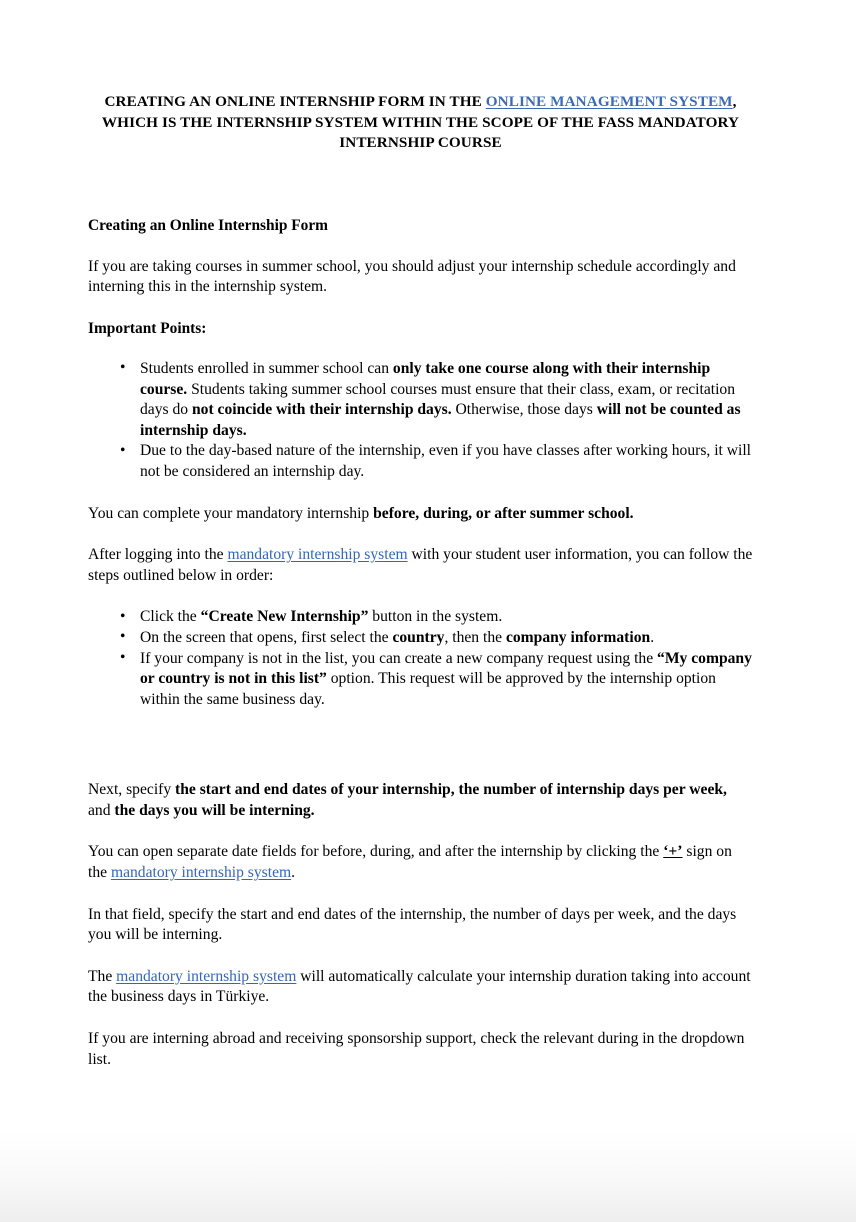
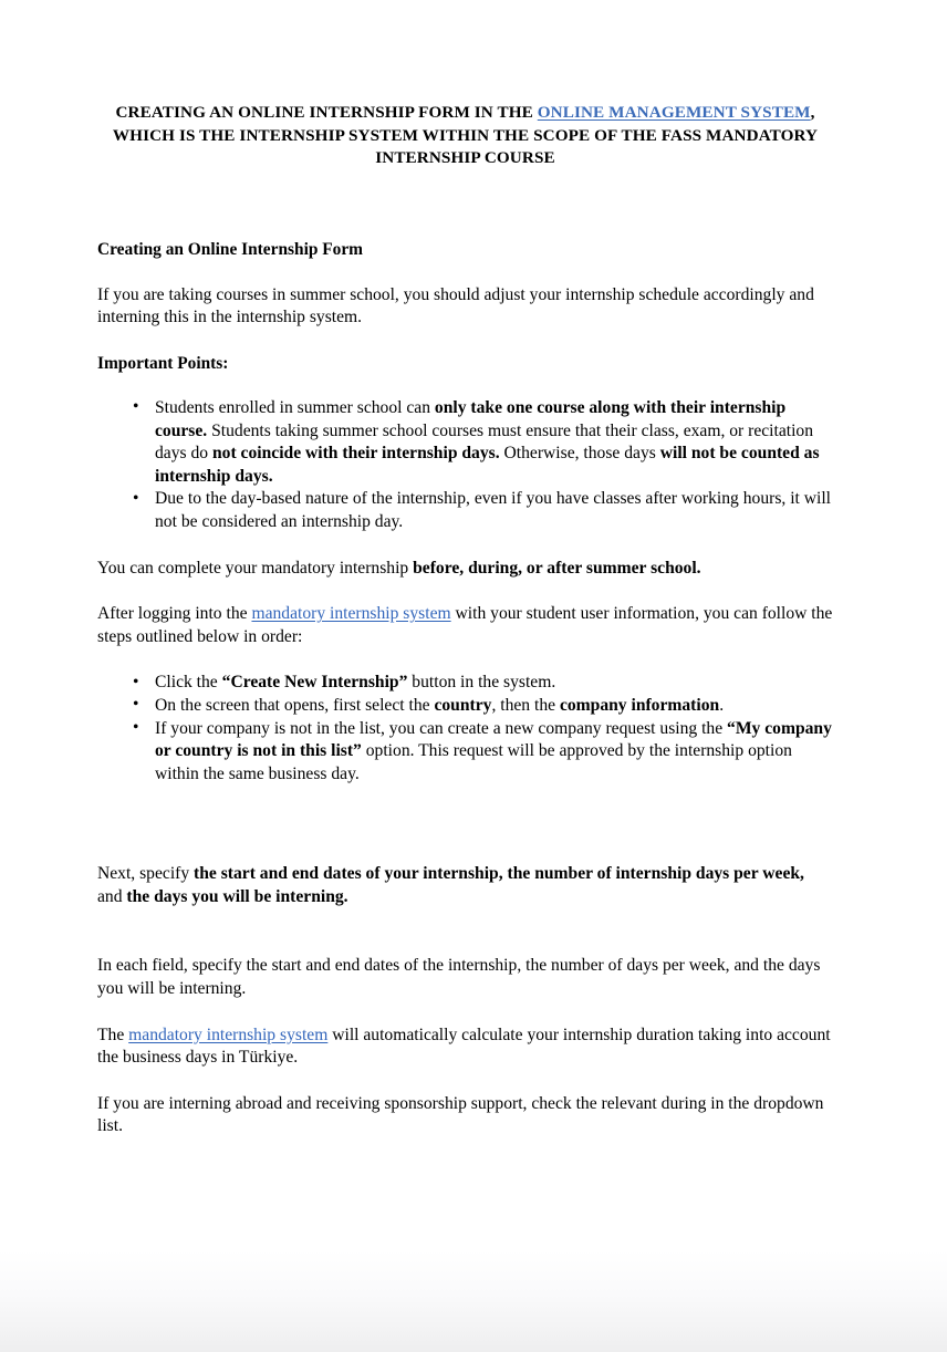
  CREATING AN ONLINE INTERNSHIP FORM IN THE ONLINE MANAGEMENT SYSTEM, WHICH IS THE INTERNSHIP SYSTEM WITHIN THE SCOPE OF THE FASS MANDATORY INTERNSHIP COURSE
  Creating an Online Internship Form
  If you are taking courses in summer school, you should adjust your internship schedule accordingly and interning this in the internship system.
  Important Points:
  Students enrolled in summer school can only take one course along with their internship course. Students taking summer school courses must ensure that their class, exam, or recitation days do not coincide with their internship days. Otherwise, those days will not be counted as internship days.
  Due to the day-based nature of the internship, even if you have classes after working hours, it will not be considered an internship day.
  You can complete your mandatory internship before, during, or after summer school.
  After logging into the mandatory internship system with your student user information, you can follow the steps outlined below in order:
  Click the “Create New Internship” button in the system.
  On the screen that opens, first select the country, then the company information.
  If your company is not in the list, you can create a new company request using the “My company or country is not in this list” option. This request will be approved by the internship option within the same business day.
  Next, specify the start and end dates of your internship, the number of internship days per week, and the days you will be interning.
- You can open separate date fields for before, during, and after the internship by clicking the ‘+’ sign on the mandatory internship system.
- In that field, specify the start and end dates of the internship, the number of days per week, and the days you will be interning.
+ In each field, specify the start and end dates of the internship, the number of days per week, and the days you will be interning.
  The mandatory internship system will automatically calculate your internship duration taking into account the business days in Türkiye.
  If you are interning abroad and receiving sponsorship support, check the relevant during in the dropdown list.
